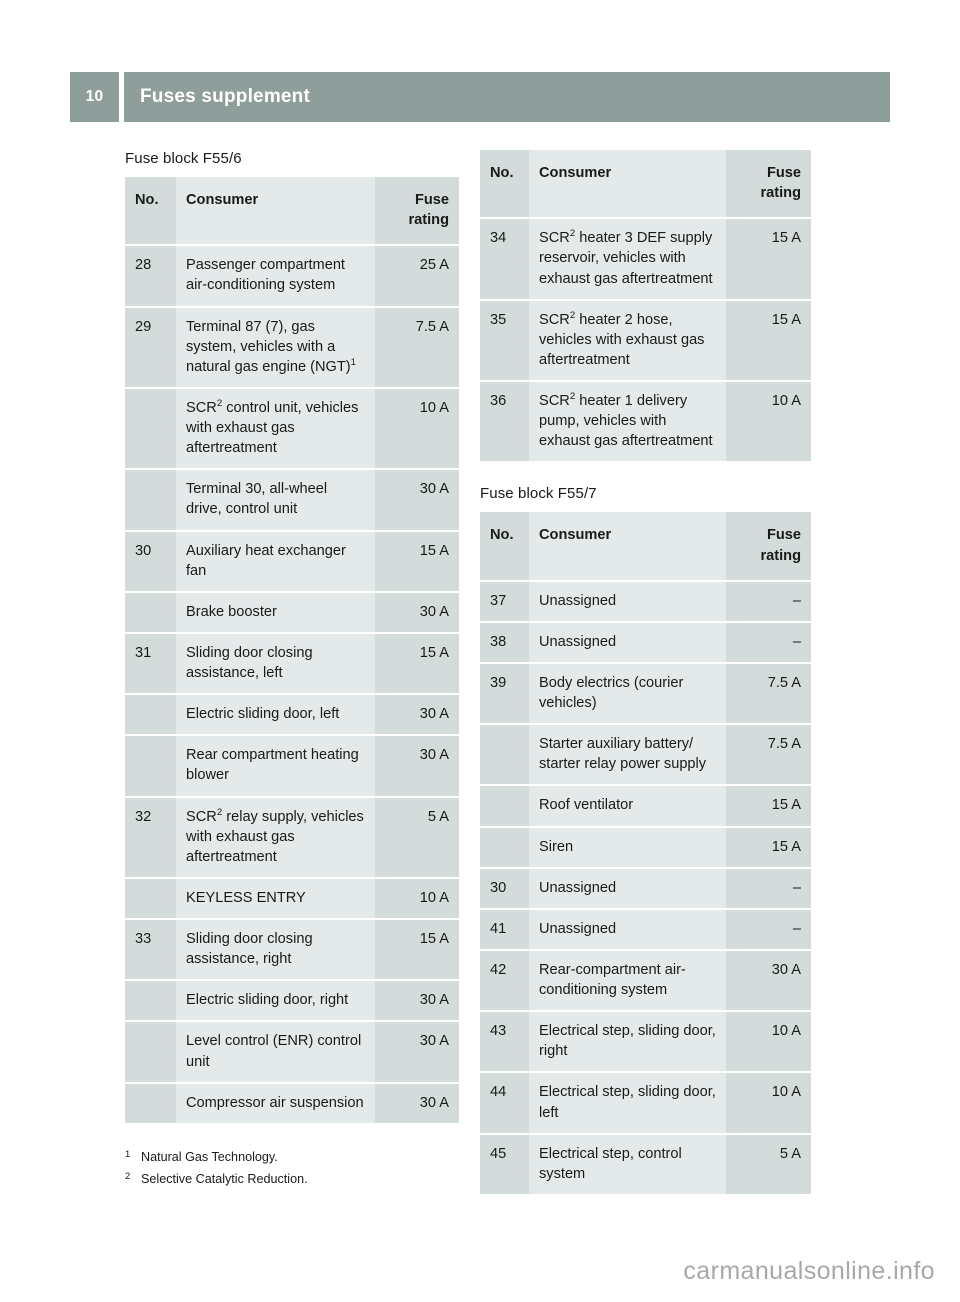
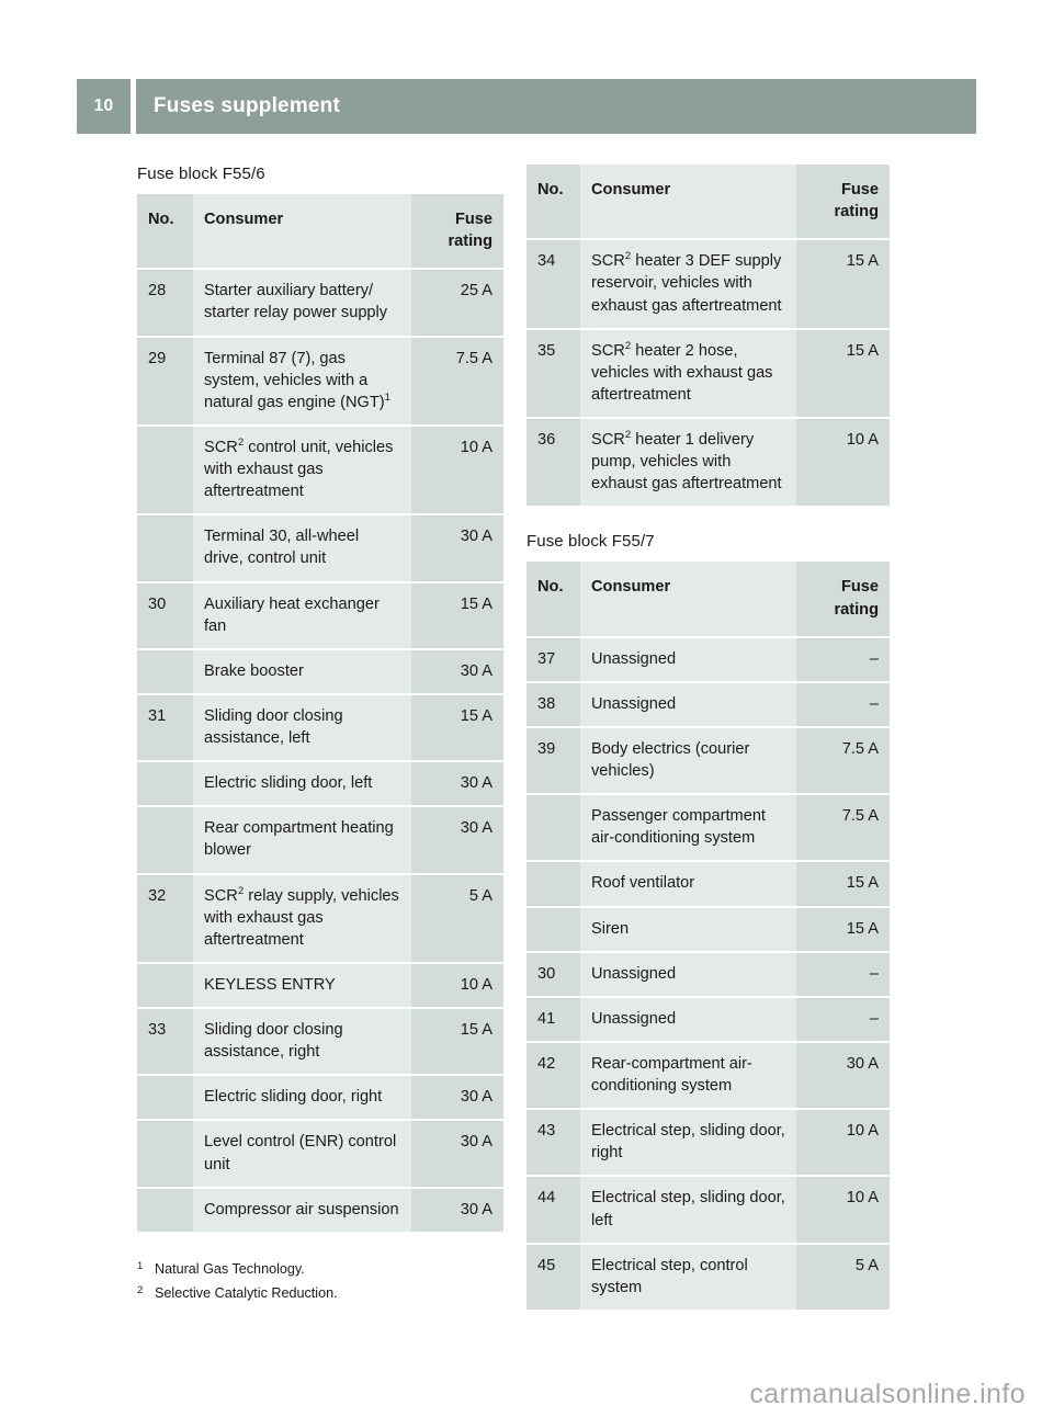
  10
  Fuses supplement
  Fuse block F55/6
  No.	Consumer	Fuse rating
- 28	Passenger compartment air-conditioning system	25 A
+ 28	Starter auxiliary battery/ starter relay power supply	25 A
  29	Terminal 87 (7), gas system, vehicles with a natural gas engine (NGT)1	7.5 A
  	SCR2 control unit, vehicles with exhaust gas aftertreatment	10 A
  	Terminal 30, all-wheel drive, control unit	30 A
  30	Auxiliary heat exchanger fan	15 A
  	Brake booster	30 A
  31	Sliding door closing assistance, left	15 A
  	Electric sliding door, left	30 A
  	Rear compartment heating blower	30 A
  32	SCR2 relay supply, vehicles with exhaust gas aftertreatment	5 A
  	KEYLESS ENTRY	10 A
  33	Sliding door closing assistance, right	15 A
  	Electric sliding door, right	30 A
  	Level control (ENR) control unit	30 A
  	Compressor air suspension	30 A
  No.	Consumer	Fuse rating
  34	SCR2 heater 3 DEF supply reservoir, vehicles with exhaust gas aftertreatment	15 A
  35	SCR2 heater 2 hose, vehicles with exhaust gas aftertreatment	15 A
  36	SCR2 heater 1 delivery pump, vehicles with exhaust gas aftertreatment	10 A
  Fuse block F55/7
  No.	Consumer	Fuse rating
  37	Unassigned	–
  38	Unassigned	–
  39	Body electrics (courier vehicles)	7.5 A
- 	Starter auxiliary battery/ starter relay power supply	7.5 A
+ 	Passenger compartment air-conditioning system	7.5 A
  	Roof ventilator	15 A
  	Siren	15 A
  30	Unassigned	–
  41	Unassigned	–
  42	Rear-compartment air-conditioning system	30 A
  43	Electrical step, sliding door, right	10 A
  44	Electrical step, sliding door, left	10 A
  45	Electrical step, control system	5 A
  1
  Natural Gas Technology.
  2
  Selective Catalytic Reduction.
  carmanualsonline.info
